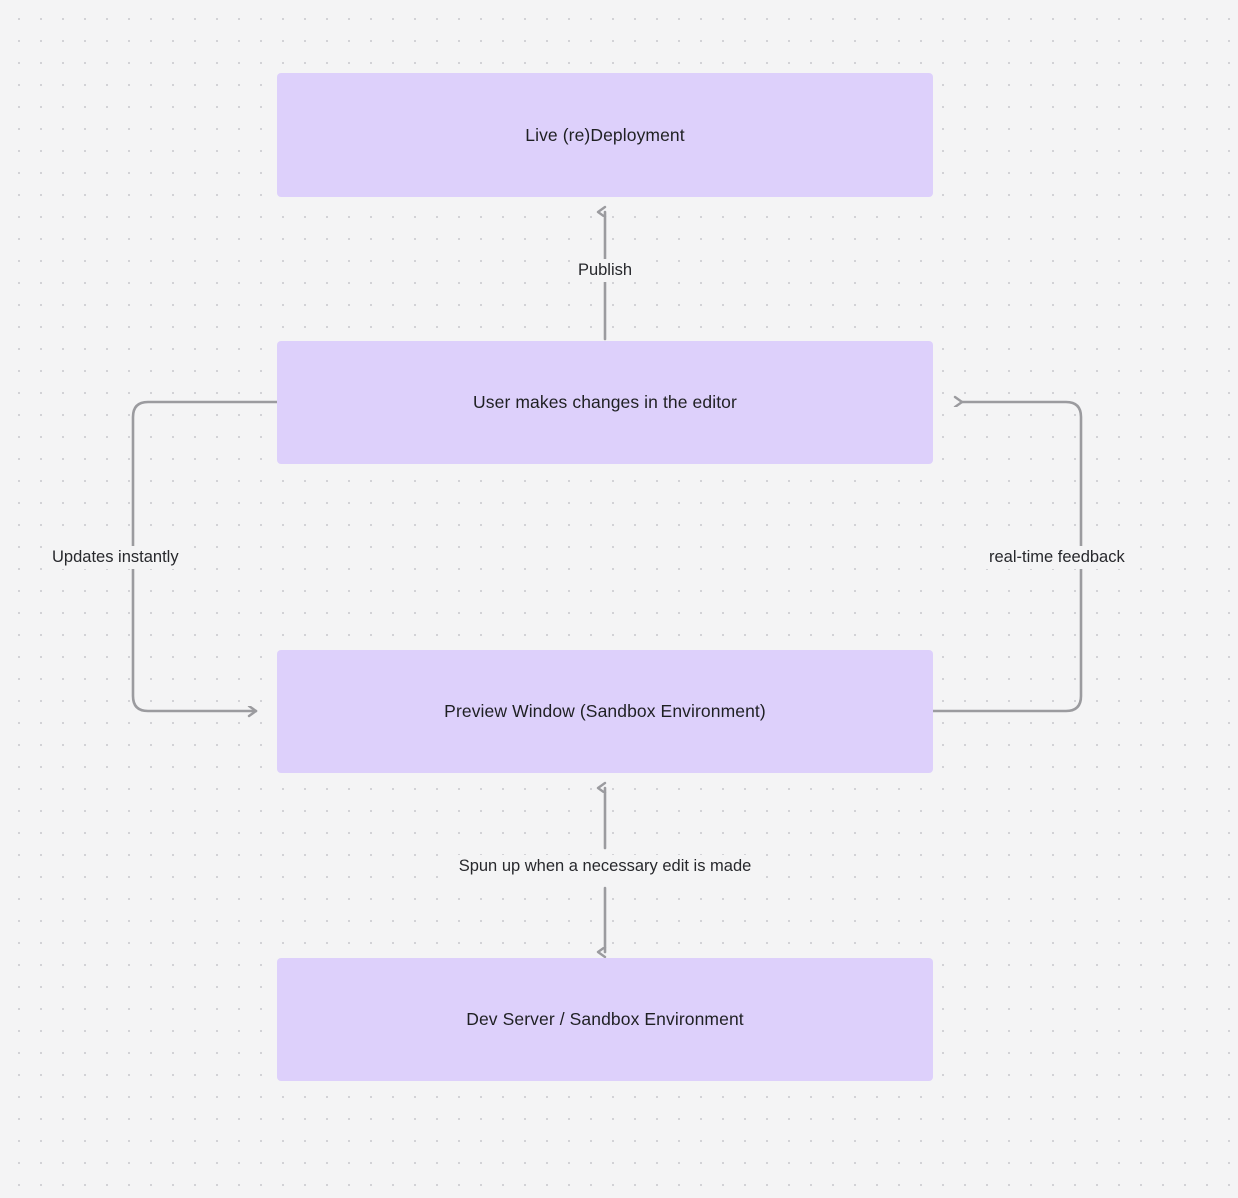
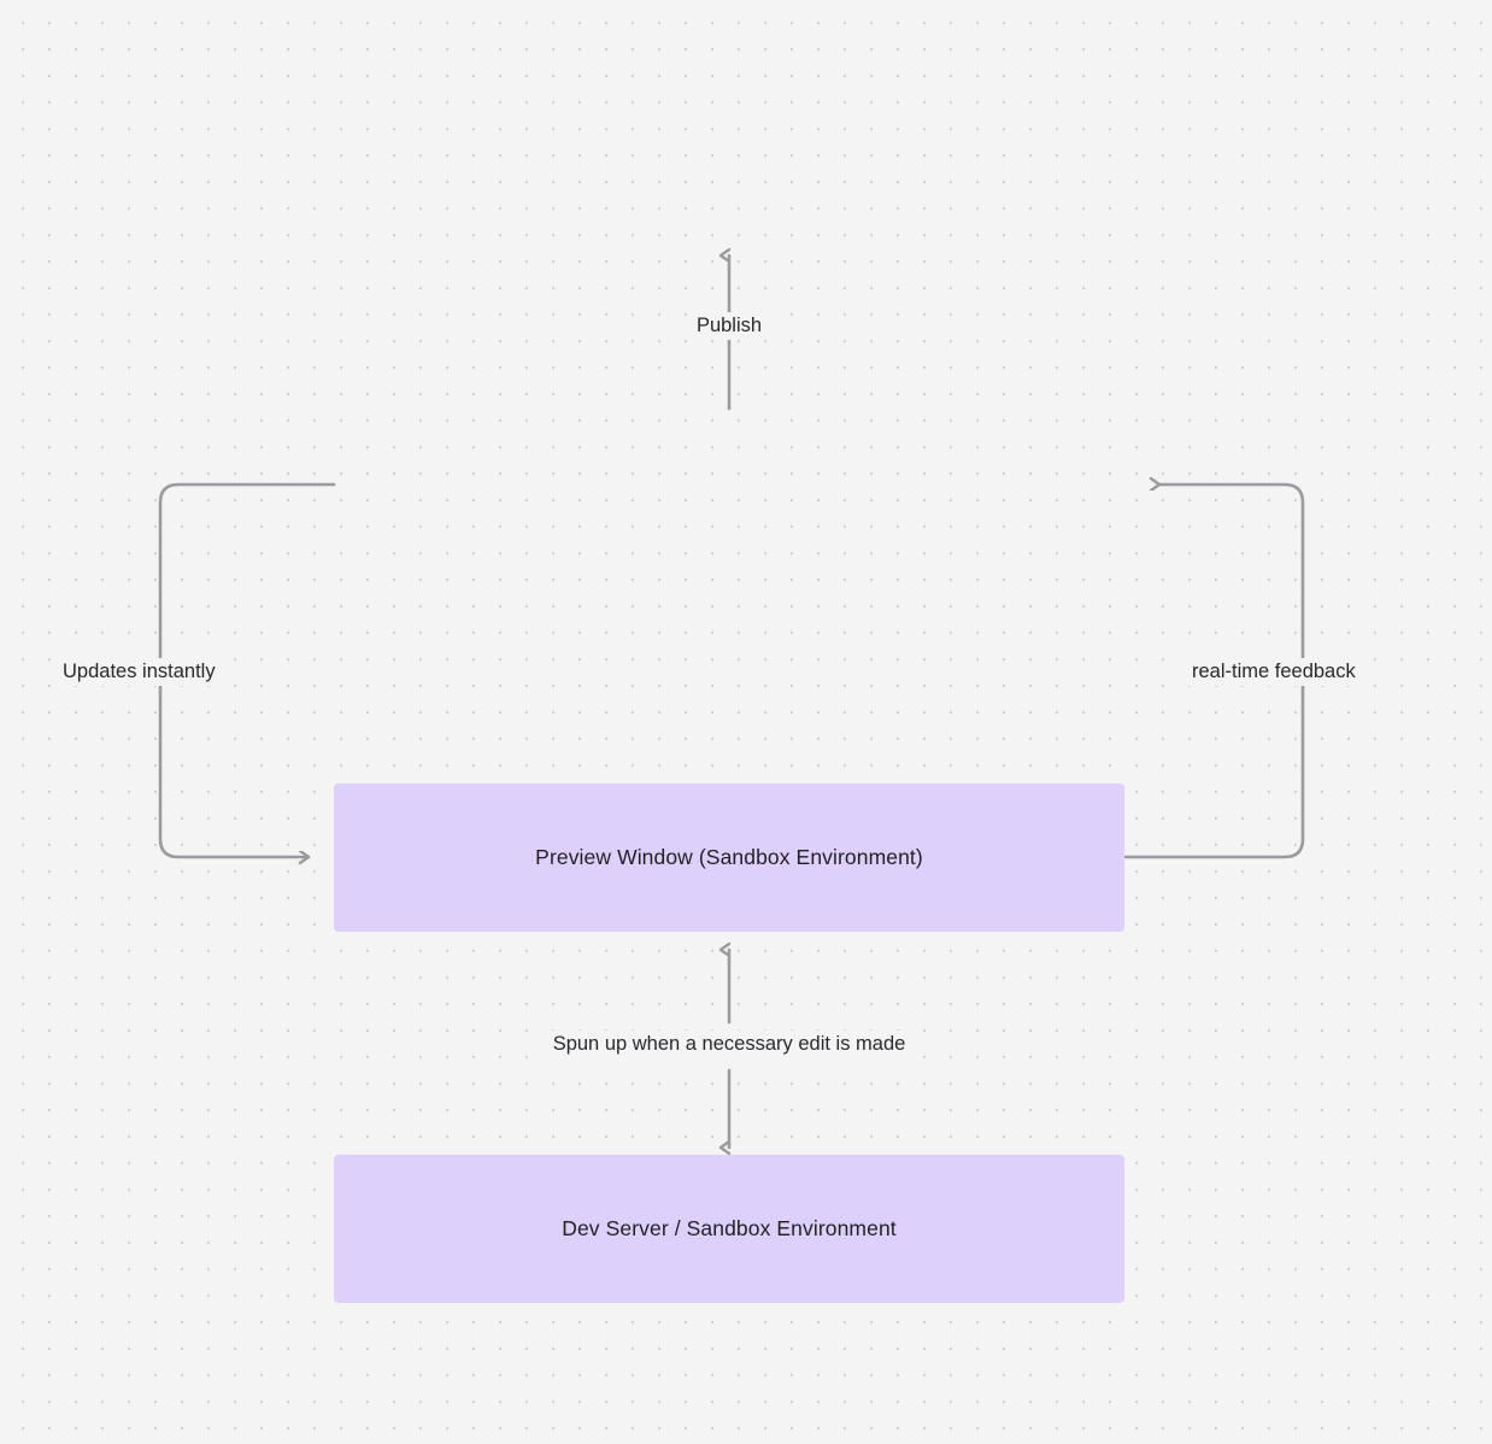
- Live (re)Deployment
- User makes changes in the editor
  Preview Window (Sandbox Environment)
  Dev Server / Sandbox Environment
  Publish
  Updates instantly
  real-time feedback
  Spun up when a necessary edit is made
